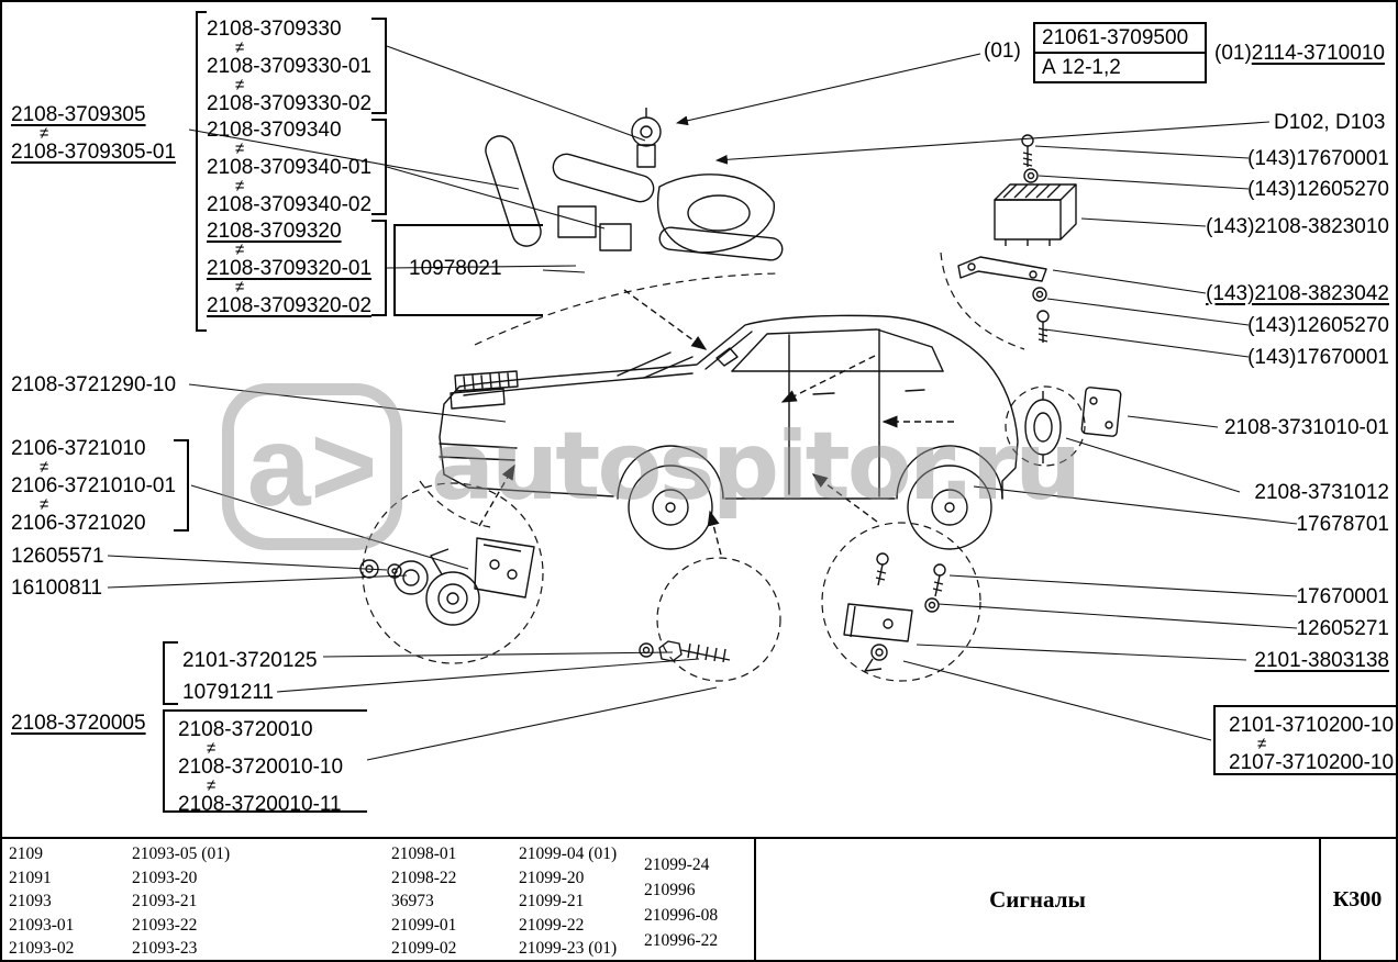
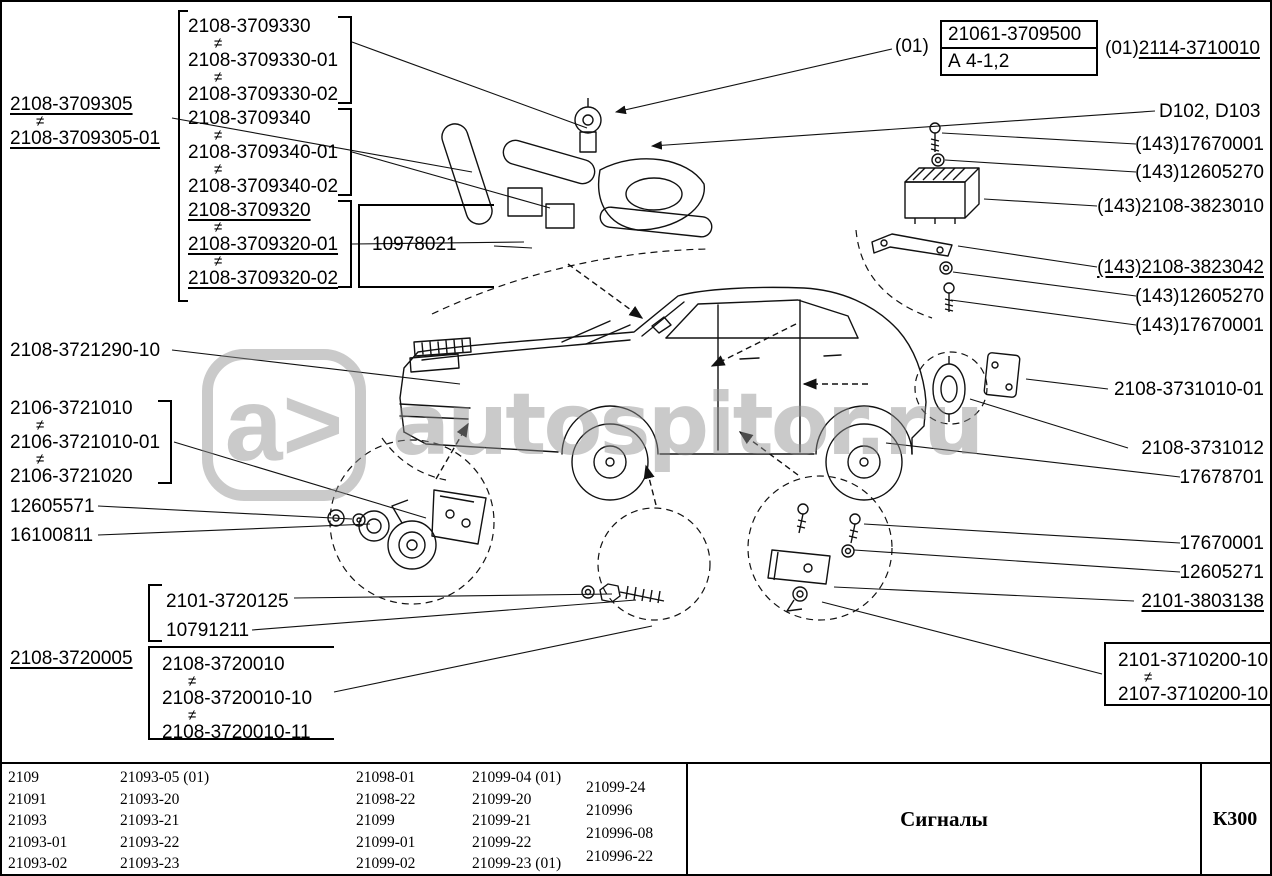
  a>
  autospitor.ru
  2108-3709305
  ≠
  2108-3709305-01
  2108-3709330
  ≠
  2108-3709330-01
  ≠
  2108-3709330-02
  2108-3709340
  ≠
  2108-3709340-01
  ≠
  2108-3709340-02
  2108-3709320
  ≠
  2108-3709320-01
  ≠
  2108-3709320-02
  10978021
  (01)
  21061-3709500
- А 12-1,2
+ А 4-1,2
  (01)2114-3710010
  D102, D103
  (143)17670001
  (143)12605270
  (143)2108-3823010
  (143)2108-3823042
  (143)12605270
  (143)17670001
  2108-3731010-01
  2108-3731012
  17678701
  17670001
  12605271
  2101-3803138
  2101-3710200-10
  ≠
  2107-3710200-10
  2108-3721290-10
  2106-3721010
  ≠
  2106-3721010-01
  ≠
  2106-3721020
  12605571
  16100811
  2101-3720125
  10791211
  2108-3720005
  2108-3720010
  ≠
  2108-3720010-10
  ≠
  2108-3720010-11
  2109
  21091
  21093
  21093-01
  21093-02
  21093-05 (01)
  21093-20
  21093-21
  21093-22
  21093-23
  21098-01
  21098-22
- 36973
+ 21099
  21099-01
  21099-02
  21099-04 (01)
  21099-20
  21099-21
  21099-22
  21099-23 (01)
  21099-24
  210996
  210996-08
  210996-22
  Сигналы
  К300
